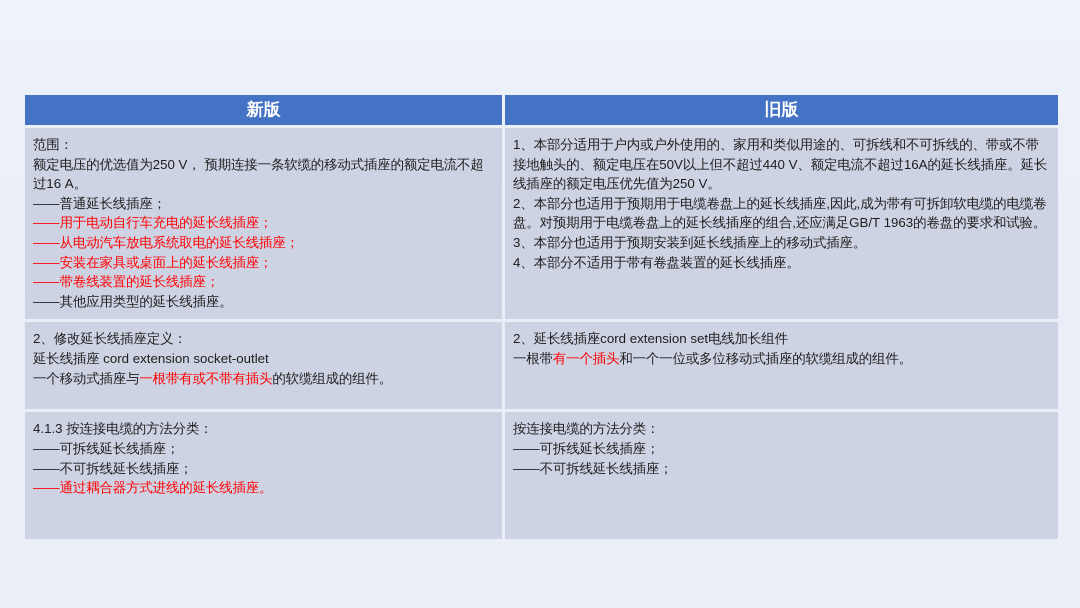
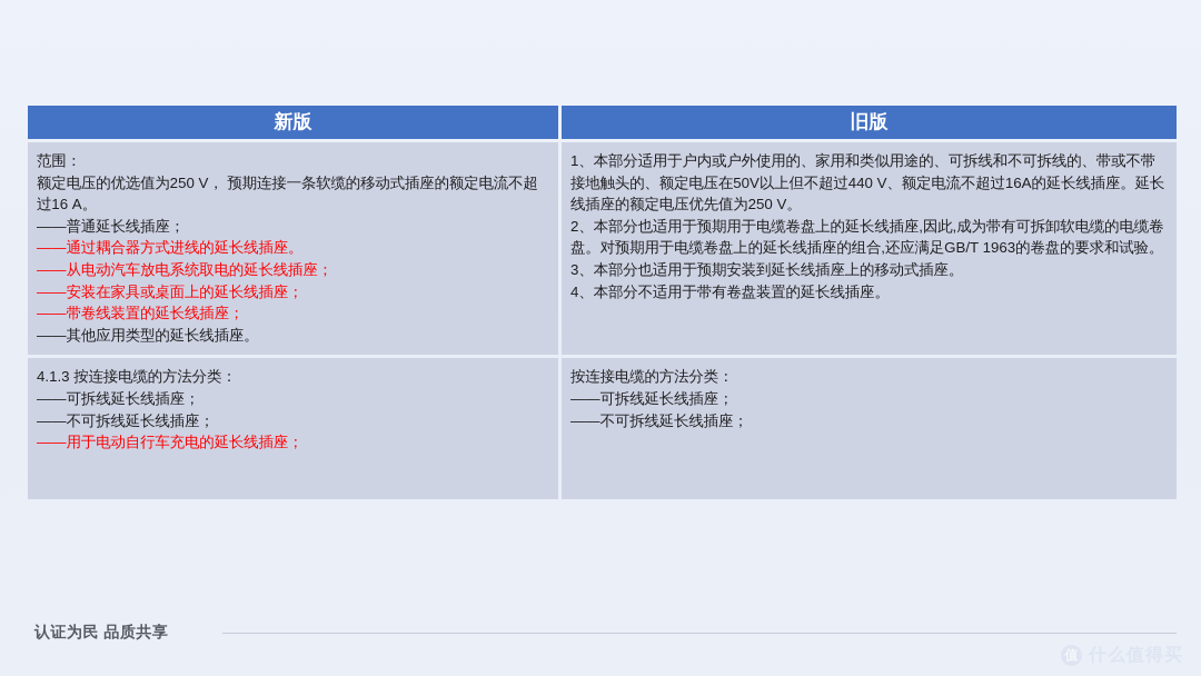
  新版	旧版
- 范围：额定电压的优选值为250 V， 预期连接一条软缆的移动式插座的额定电流不超过16 A。——普通延长线插座；——用于电动自行车充电的延长线插座；——从电动汽车放电系统取电的延长线插座；——安装在家具或桌面上的延长线插座；——带卷线装置的延长线插座；——其他应用类型的延长线插座。	1、本部分适用于户内或户外使用的、家用和类似用途的、可拆线和不可拆线的、带或不带接地触头的、额定电压在50V以上但不超过440 V、额定电流不超过16A的延长线插座。延长线插座的额定电压优先值为250 V。2、本部分也适用于预期用于电缆卷盘上的延长线插座,因此,成为带有可拆卸软电缆的电缆卷盘。对预期用于电缆卷盘上的延长线插座的组合,还应满足GB/T 1963的卷盘的要求和试验。3、本部分也适用于预期安装到延长线插座上的移动式插座。4、本部分不适用于带有卷盘装置的延长线插座。
+ 范围：额定电压的优选值为250 V， 预期连接一条软缆的移动式插座的额定电流不超过16 A。——普通延长线插座；——通过耦合器方式进线的延长线插座。——从电动汽车放电系统取电的延长线插座；——安装在家具或桌面上的延长线插座；——带卷线装置的延长线插座；——其他应用类型的延长线插座。	1、本部分适用于户内或户外使用的、家用和类似用途的、可拆线和不可拆线的、带或不带接地触头的、额定电压在50V以上但不超过440 V、额定电流不超过16A的延长线插座。延长线插座的额定电压优先值为250 V。2、本部分也适用于预期用于电缆卷盘上的延长线插座,因此,成为带有可拆卸软电缆的电缆卷盘。对预期用于电缆卷盘上的延长线插座的组合,还应满足GB/T 1963的卷盘的要求和试验。3、本部分也适用于预期安装到延长线插座上的移动式插座。4、本部分不适用于带有卷盘装置的延长线插座。
- 2、修改延长线插座定义：延长线插座 cord extension socket-outlet一个移动式插座与一根带有或不带有插头的软缆组成的组件。	2、延长线插座cord extension set电线加长组件一根带有一个插头和一个一位或多位移动式插座的软缆组成的组件。
- 4.1.3 按连接电缆的方法分类：——可拆线延长线插座；——不可拆线延长线插座；——通过耦合器方式进线的延长线插座。	按连接电缆的方法分类：——可拆线延长线插座；——不可拆线延长线插座；
+ 4.1.3 按连接电缆的方法分类：——可拆线延长线插座；——不可拆线延长线插座；——用于电动自行车充电的延长线插座；	按连接电缆的方法分类：——可拆线延长线插座；——不可拆线延长线插座；
+ 认证为民 品质共享
